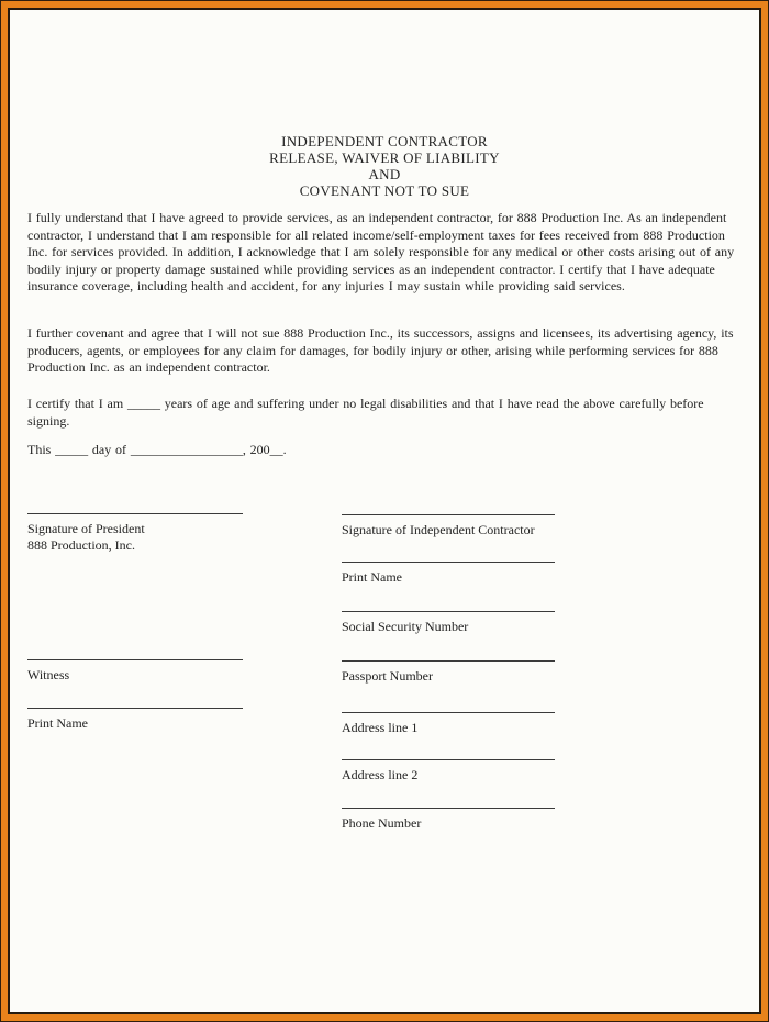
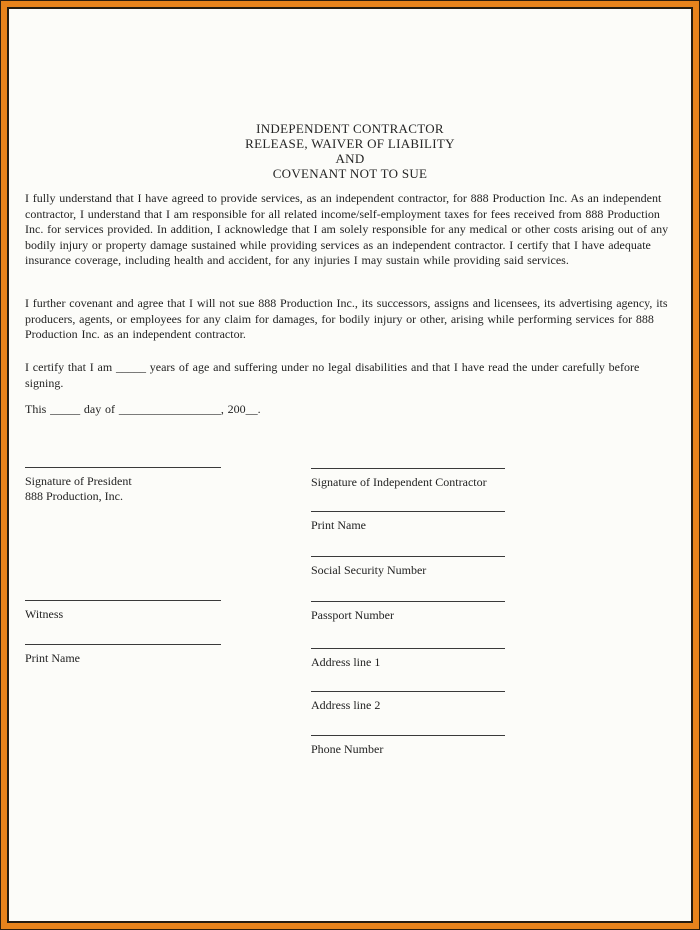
  INDEPENDENT CONTRACTOR
  RELEASE, WAIVER OF LIABILITY
  AND
  COVENANT NOT TO SUE
  I fully understand that I have agreed to provide services, as an independent contractor, for 888 Production Inc. As an independent contractor, I understand that I am responsible for all related income/self-employment taxes for fees received from 888 Production Inc. for services provided. In addition, I acknowledge that I am solely responsible for any medical or other costs arising out of any bodily injury or property damage sustained while providing services as an independent contractor. I certify that I have adequate insurance coverage, including health and accident, for any injuries I may sustain while providing said services.
  I further covenant and agree that I will not sue 888 Production Inc., its successors, assigns and licensees, its advertising agency, its producers, agents, or employees for any claim for damages, for bodily injury or other, arising while performing services for 888 Production Inc. as an independent contractor.
- I certify that I am _____ years of age and suffering under no legal disabilities and that I have read the above carefully before signing.
+ I certify that I am _____ years of age and suffering under no legal disabilities and that I have read the under carefully before signing.
  This _____ day of _________________, 200__.
  Signature of President
  888 Production, Inc.
  Witness
  Print Name
  Signature of Independent Contractor
  Print Name
  Social Security Number
  Passport Number
  Address line 1
  Address line 2
  Phone Number
